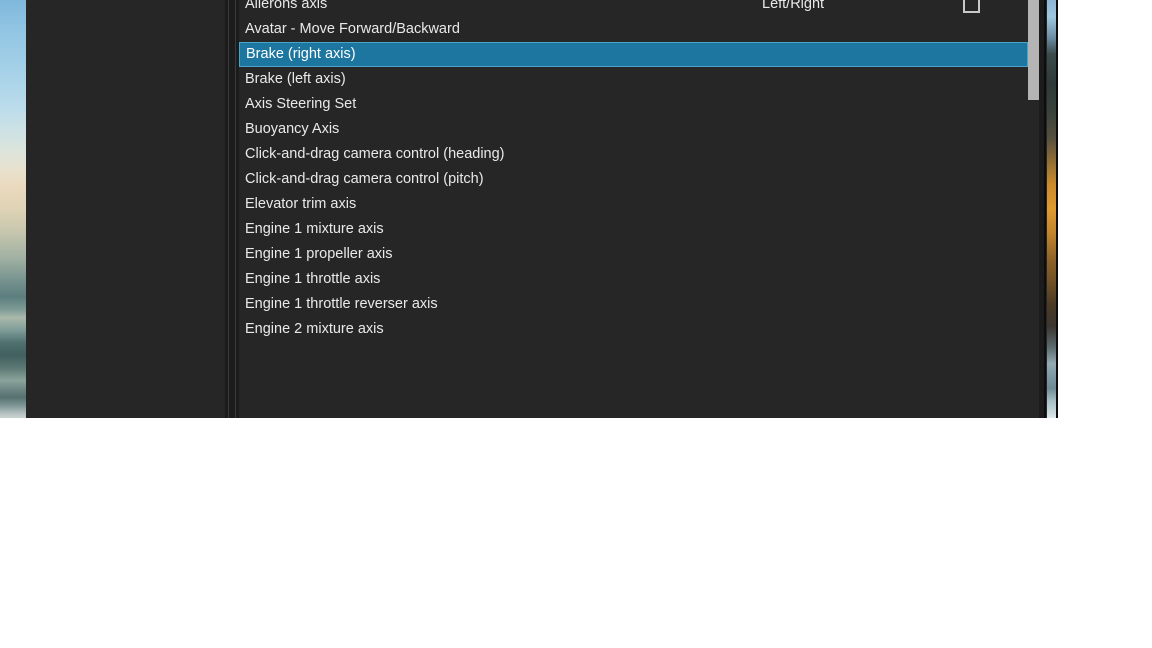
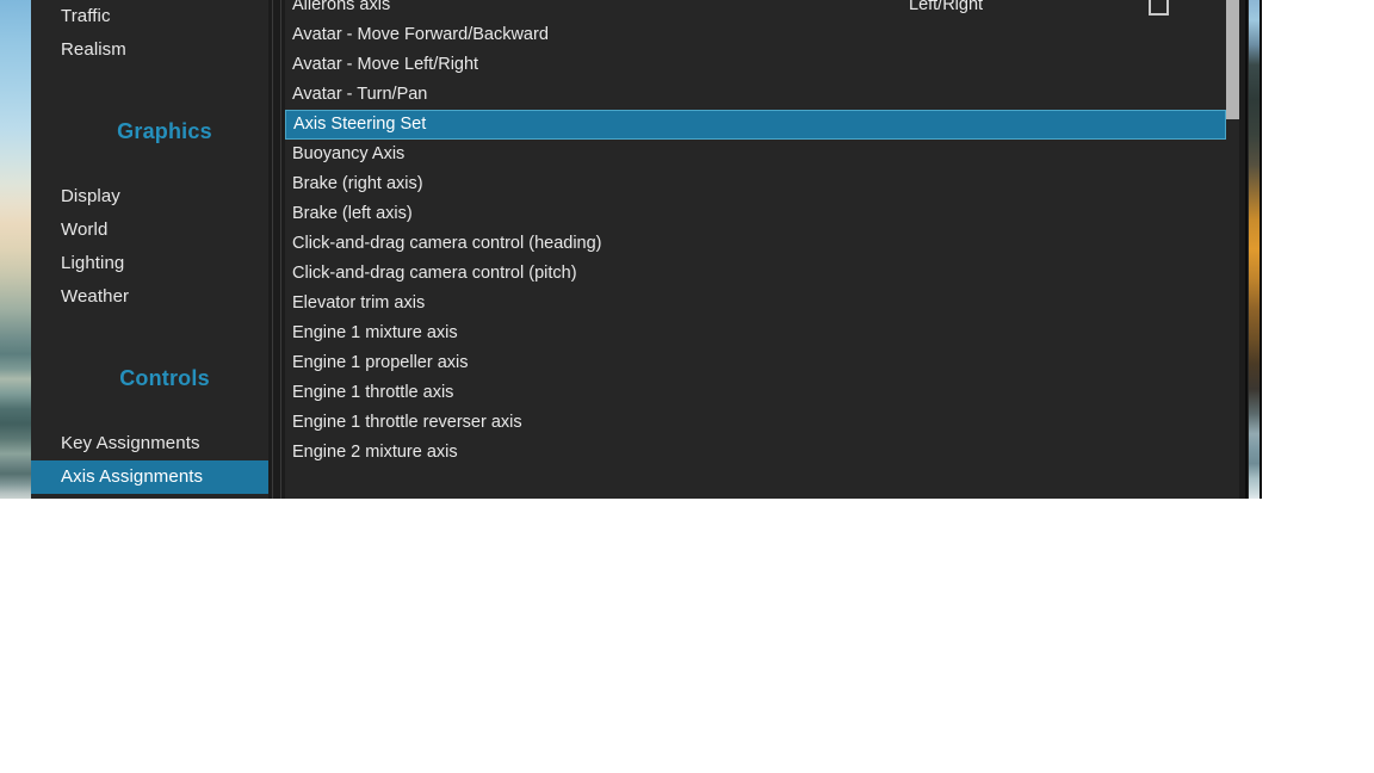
+ Traffic
+ Realism
+ Graphics
+ Display
+ World
+ Lighting
+ Weather
+ Controls
+ Key Assignments
+ Axis Assignments
  Ailerons axis
  Left/Right
  Avatar - Move Forward/Backward
+ Avatar - Move Left/Right
+ Avatar - Turn/Pan
- Brake (right axis)
+ Axis Steering Set
- Brake (left axis)
+ Buoyancy Axis
- Axis Steering Set
+ Brake (right axis)
- Buoyancy Axis
+ Brake (left axis)
  Click-and-drag camera control (heading)
  Click-and-drag camera control (pitch)
  Elevator trim axis
  Engine 1 mixture axis
  Engine 1 propeller axis
  Engine 1 throttle axis
  Engine 1 throttle reverser axis
  Engine 2 mixture axis
